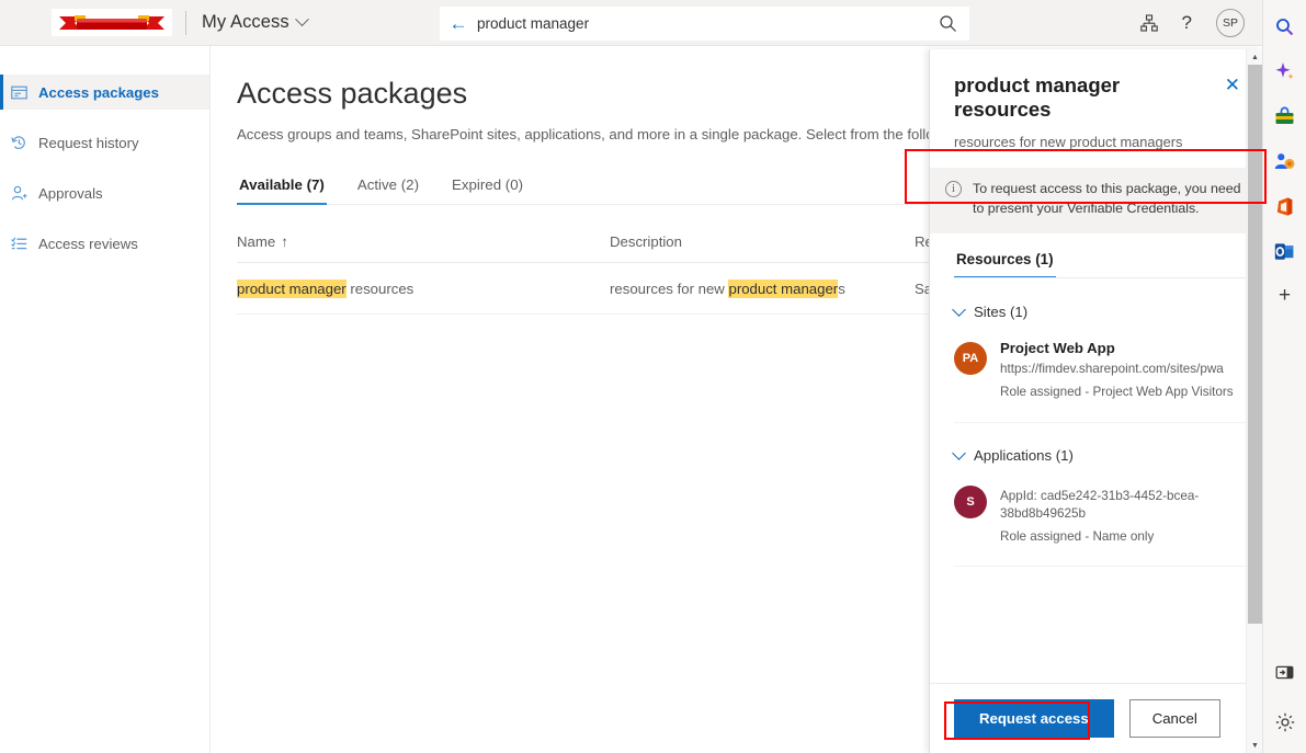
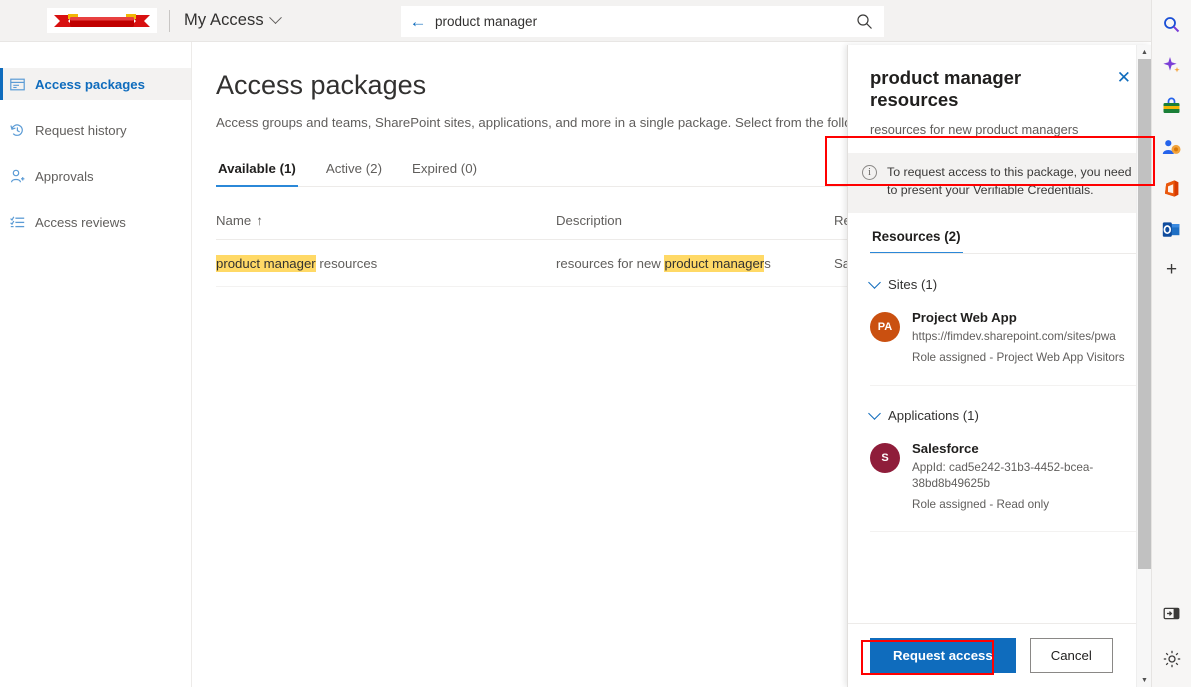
  My Access
  ←
  product manager
- ?
- SP
  Access packages
  Request history
  Approvals
  Access reviews
  Access packages
  Access groups and teams, SharePoint sites, applications, and more in a single package. Select from the foll
- Available (7)
+ Available (1)
  Active (2)
  Expired (0)
  Name ↑
  Description
  product manager resources
  resources for new product managers
  product manager resources
  ✕
  resources for new product managers
  i
  To request access to this package, you need to present your Verifiable Credentials.
- Resources (1)
+ Resources (2)
  Sites (1)
  PA
  Project Web App
  https://fimdev.sharepoint.com/sites/pwa
  Role assigned - Project Web App Visitors
  Applications (1)
  S
+ Salesforce
  AppId: cad5e242-31b3-4452-bcea-38bd8b49625b
- Role assigned - Name only
+ Role assigned - Read only
  Request access
  Cancel
  +
